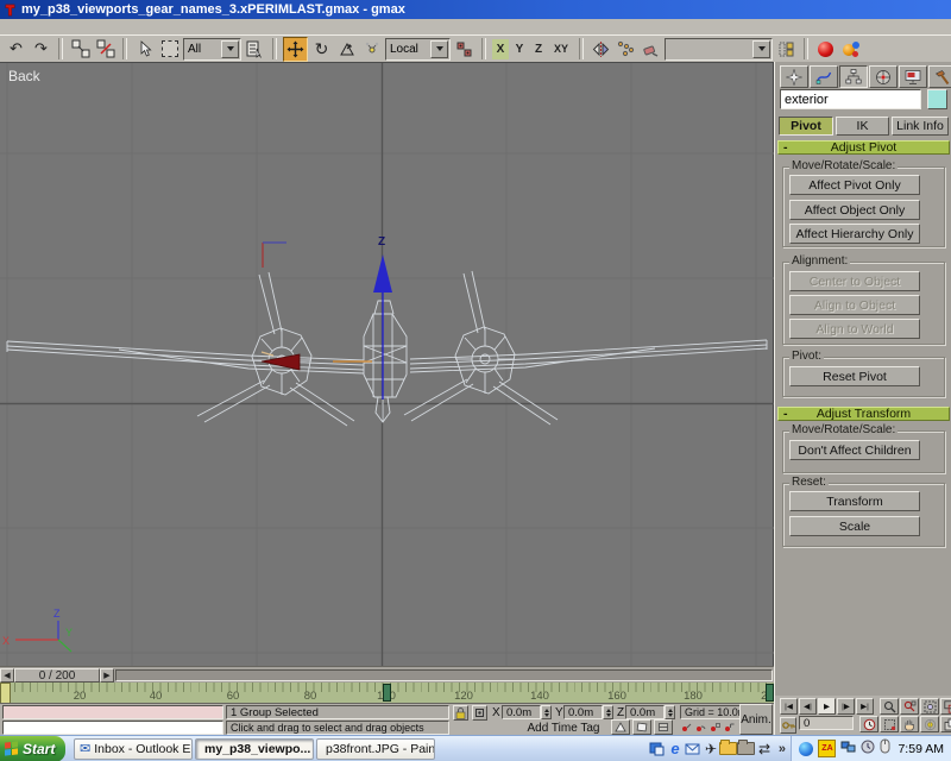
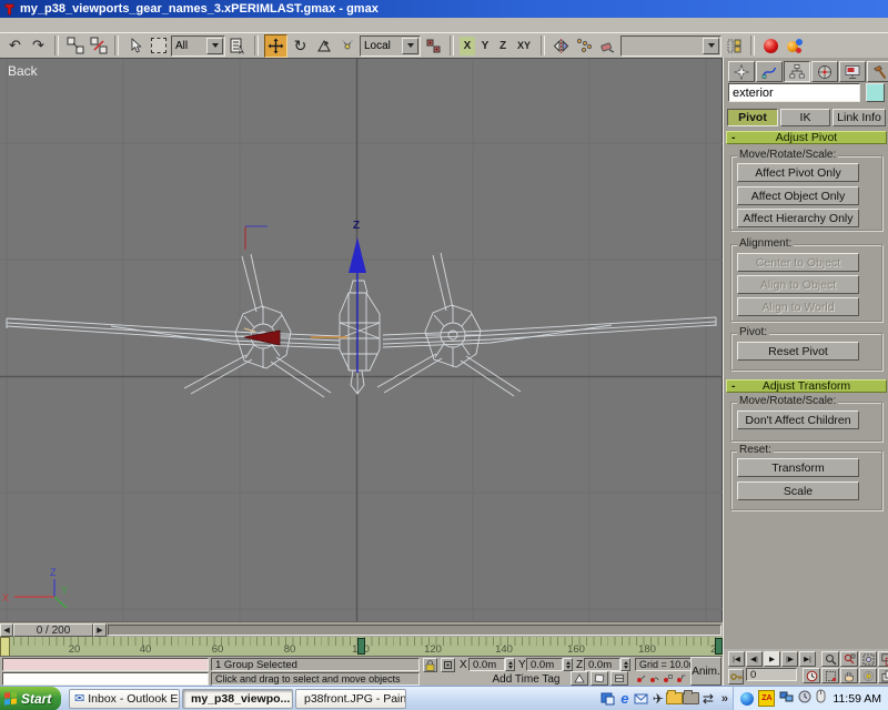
  my_p38_viewports_gear_names_3.xPERIMLAST.gmax - gmax
  ↶
  ↷
  All
  ↻
  Local
  X
  Y
  Z
  XY
  Z
  Z
  X
  Y
  Back
  exterior
  Pivot
  IK
  Link Info
  -
  Adjust Pivot
  Move/Rotate/Scale:
  Affect Pivot Only
  Affect Object Only
  Affect Hierarchy Only
  Alignment:
  Center to Object
  Align to Object
  Align to World
  Pivot:
  Reset Pivot
  -
  Adjust Transform
  Move/Rotate/Scale:
  Don't Affect Children
  Reset:
  Transform
  Scale
  0 / 200
  20
  40
  60
  80
  120
  140
  160
  180
  1 Group Selected
- Click and drag to select and drag objects
+ Click and drag to select and move objects
  X
  0.0m
  Y
  0.0m
  Z
  0.0m
  Grid = 10.0
  Add Time Tag
  Anim.
  0
  Start
  ✉
  Inbox - Outlook E
  my_p38_viewpo...
  p38front.JPG - Pain
  e
  ✈
  ⇄
  »
- 7:59 AM
+ 11:59 AM
